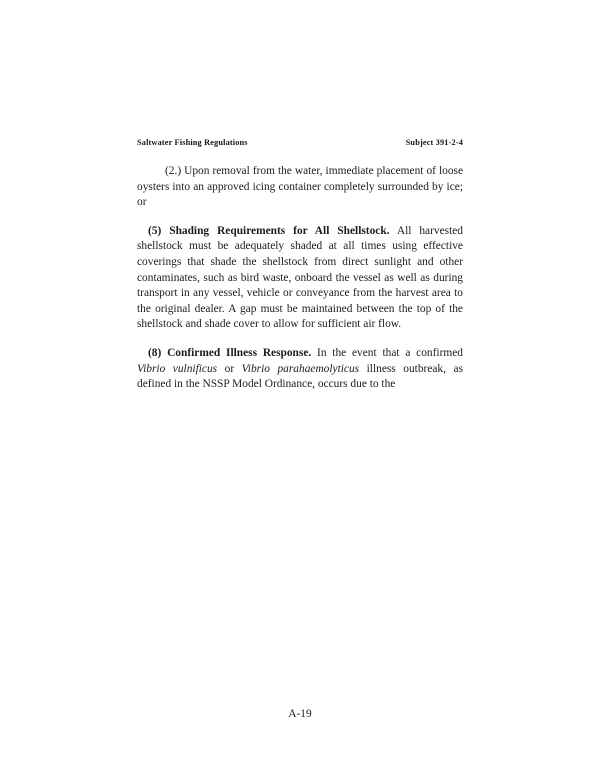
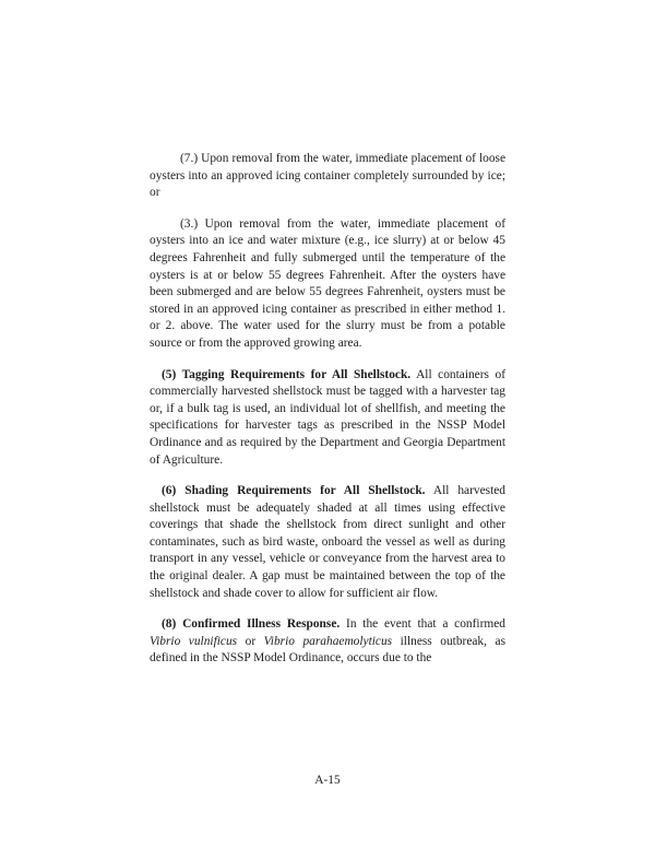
- Saltwater Fishing Regulations
- Subject 391-2-4
- (2.) Upon removal from the water, immediate placement of loose oysters into an approved icing container completely surrounded by ice; or
+ (7.) Upon removal from the water, immediate placement of loose oysters into an approved icing container completely surrounded by ice; or
+ (3.) Upon removal from the water, immediate placement of oysters into an ice and water mixture (e.g., ice slurry) at or below 45 degrees Fahrenheit and fully submerged until the temperature of the oysters is at or below 55 degrees Fahrenheit. After the oysters have been submerged and are below 55 degrees Fahrenheit, oysters must be stored in an approved icing container as prescribed in either method 1. or 2. above. The water used for the slurry must be from a potable source or from the approved growing area.
+ (5) Tagging Requirements for All Shellstock. All containers of commercially harvested shellstock must be tagged with a harvester tag or, if a bulk tag is used, an individual lot of shellfish, and meeting the specifications for harvester tags as prescribed in the NSSP Model Ordinance and as required by the Department and Georgia Department of Agriculture.
- (5) Shading Requirements for All Shellstock. All harvested shellstock must be adequately shaded at all times using effective coverings that shade the shellstock from direct sunlight and other contaminates, such as bird waste, onboard the vessel as well as during transport in any vessel, vehicle or conveyance from the harvest area to the original dealer. A gap must be maintained between the top of the shellstock and shade cover to allow for sufficient air flow.
+ (6) Shading Requirements for All Shellstock. All harvested shellstock must be adequately shaded at all times using effective coverings that shade the shellstock from direct sunlight and other contaminates, such as bird waste, onboard the vessel as well as during transport in any vessel, vehicle or conveyance from the harvest area to the original dealer. A gap must be maintained between the top of the shellstock and shade cover to allow for sufficient air flow.
  (8) Confirmed Illness Response. In the event that a confirmed Vibrio vulnificus or Vibrio parahaemolyticus illness outbreak, as defined in the NSSP Model Ordinance, occurs due to the
- A-19
+ A-15
